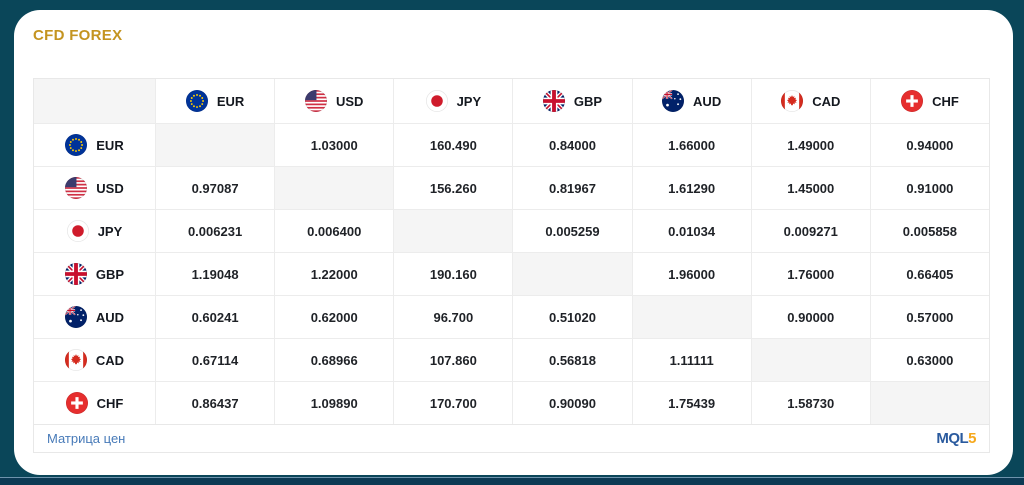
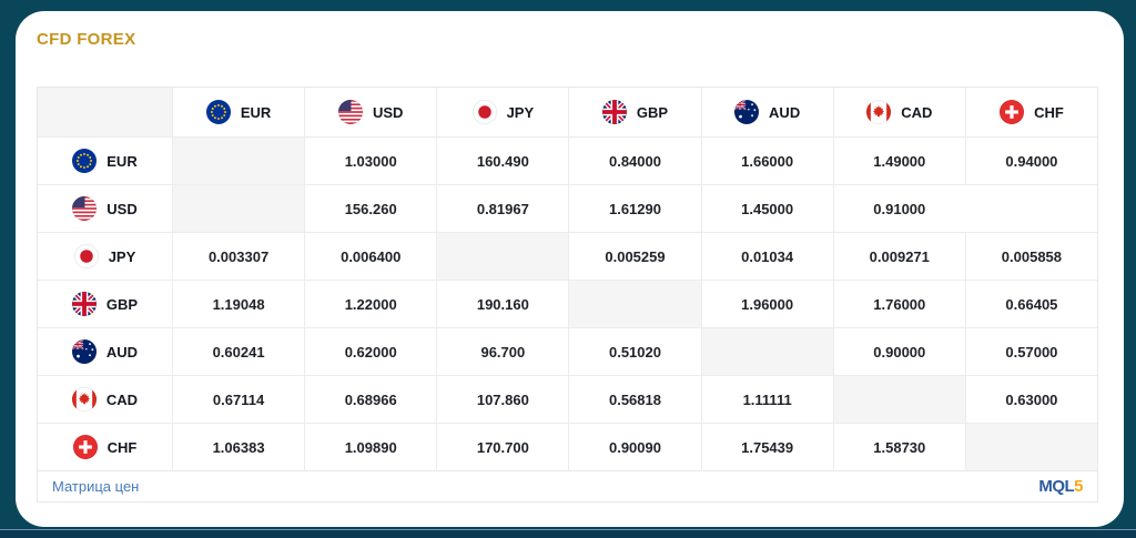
  CFD FOREX
  EUR
  USD
  JPY
  GBP
  AUD
  CAD
  CHF
  EUR
  1.03000
  160.490
  0.84000
  1.66000
  1.49000
  0.94000
  USD
- 0.97087
  156.260
  0.81967
  1.61290
  1.45000
  0.91000
  JPY
- 0.006231
+ 0.003307
  0.006400
  0.005259
  0.01034
  0.009271
  0.005858
  GBP
  1.19048
  1.22000
  190.160
  1.96000
  1.76000
  0.66405
  AUD
  0.60241
  0.62000
  96.700
  0.51020
  0.90000
  0.57000
  CAD
  0.67114
  0.68966
  107.860
  0.56818
  1.11111
  0.63000
  CHF
- 0.86437
+ 1.06383
  1.09890
  170.700
  0.90090
  1.75439
  1.58730
  Матрица цен
  MQL5
